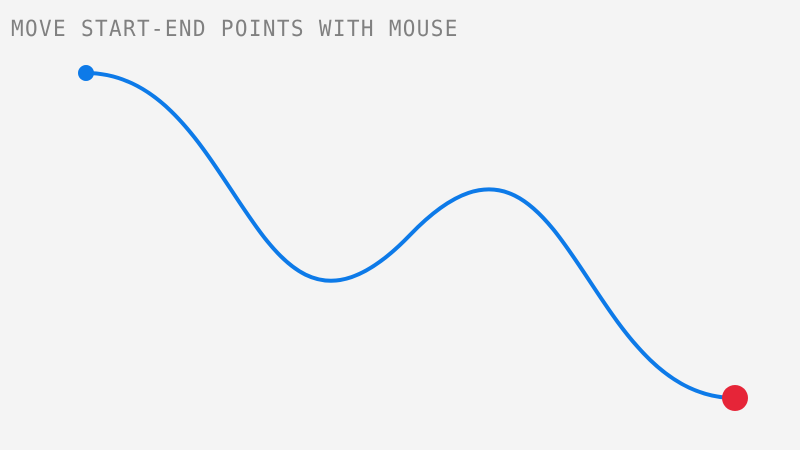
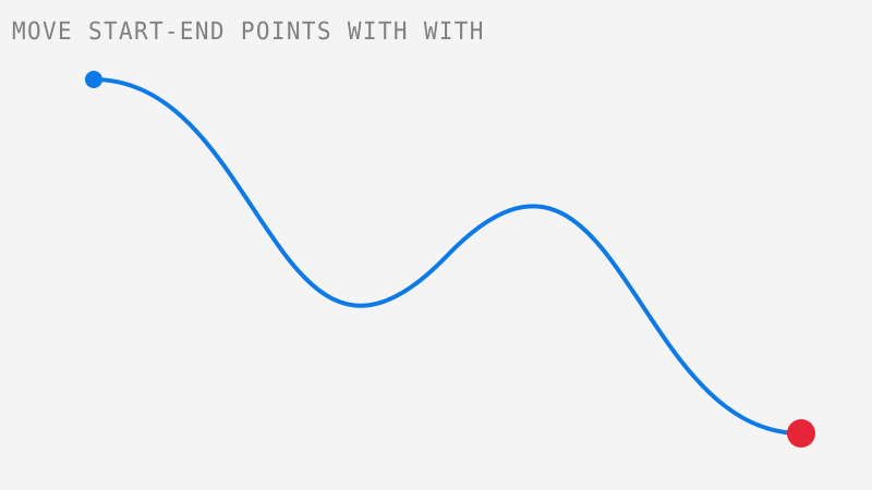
- MOVE START-END POINTS WITH MOUSE
+ MOVE START-END POINTS WITH WITH
